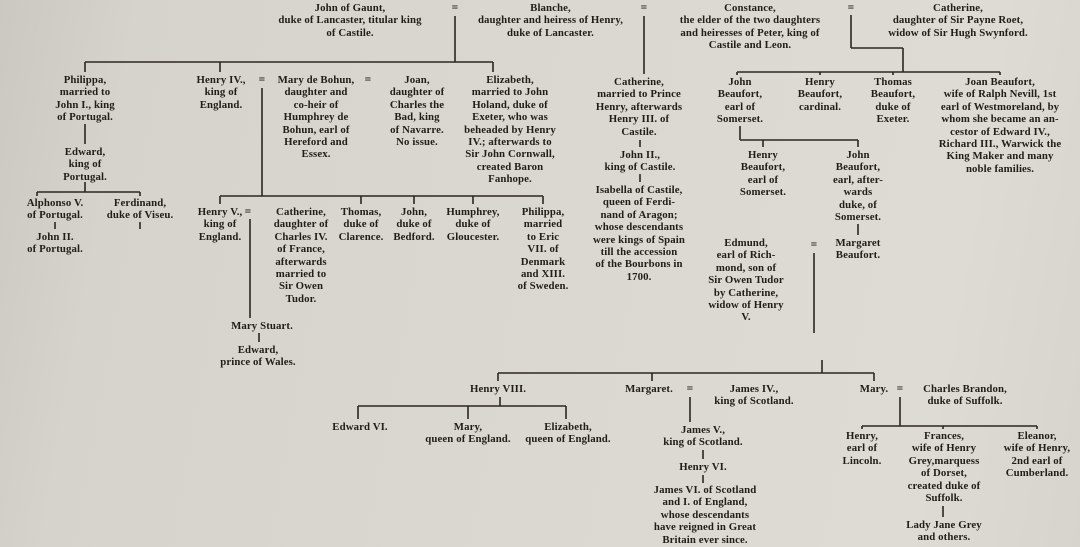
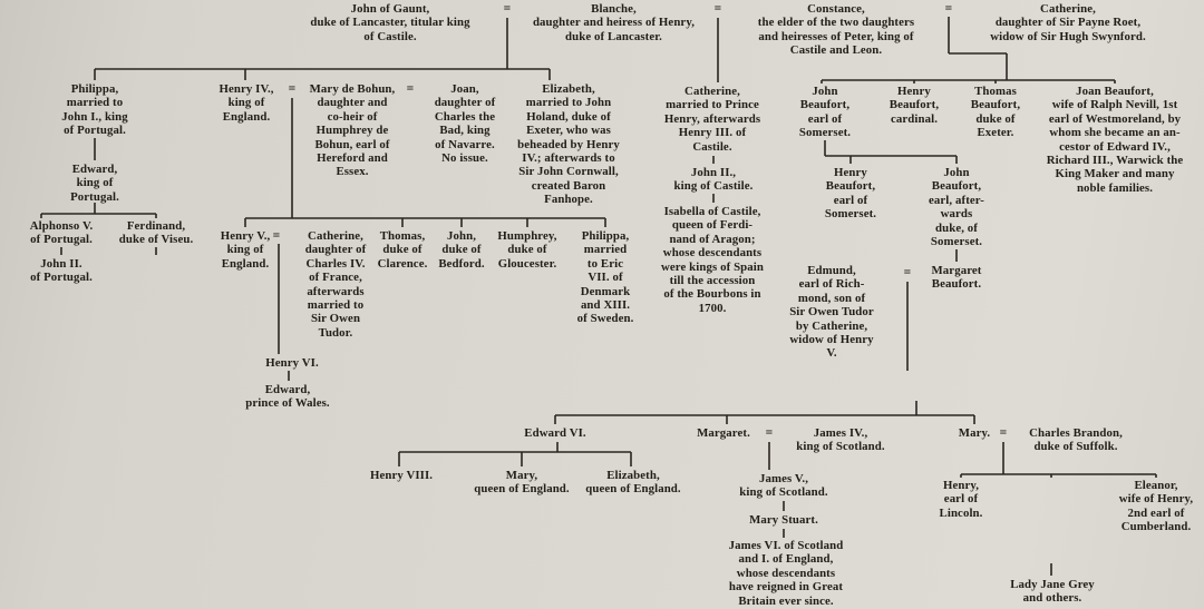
  John of Gaunt,
  duke of Lancaster, titular king
  of Castile.
  =
  Blanche,
  daughter and heiress of Henry,
  duke of Lancaster.
  =
  Constance,
  the elder of the two daughters
  and heiresses of Peter, king of
  Castile and Leon.
  =
  Catherine,
  daughter of Sir Payne Roet,
  widow of Sir Hugh Swynford.
  Philippa,
  married to
  John I., king
  of Portugal.
  Henry IV.,
  king of
  England.
  =
  Mary de Bohun,
  daughter and
  co-heir of
  Humphrey de
  Bohun, earl of
  Hereford and
  Essex.
  =
  Joan,
  daughter of
  Charles the
  Bad, king
  of Navarre.
  No issue.
  Elizabeth,
  married to John
  Holand, duke of
  Exeter, who was
  beheaded by Henry
  IV.; afterwards to
  Sir John Cornwall,
  created Baron
  Fanhope.
  Catherine,
  married to Prince
  Henry, afterwards
  Henry III. of
  Castile.
  John
  Beaufort,
  earl of
  Somerset.
  Henry
  Beaufort,
  cardinal.
  Thomas
  Beaufort,
  duke of
  Exeter.
  Joan Beaufort,
  wife of Ralph Nevill, 1st
  earl of Westmoreland, by
  whom she became an an-
  cestor of Edward IV.,
  Richard III., Warwick the
  King Maker and many
  noble families.
  Edward,
  king of
  Portugal.
  Alphonso V.
  of Portugal.
  Ferdinand,
  duke of Viseu.
  John II.
  of Portugal.
  Henry V.,
  king of
  England.
  =
  Catherine,
  daughter of
  Charles IV.
  of France,
  afterwards
  married to
  Sir Owen
  Tudor.
  Thomas,
  duke of
  Clarence.
  John,
  duke of
  Bedford.
  Humphrey,
  duke of
  Gloucester.
  Philippa,
  married
  to Eric
  VII. of
  Denmark
  and XIII.
  of Sweden.
  John II.,
  king of Castile.
  Isabella of Castile,
  queen of Ferdi-
  nand of Aragon;
  whose descendants
  were kings of Spain
  till the accession
  of the Bourbons in
  1700.
  Henry
  Beaufort,
  earl of
  Somerset.
  John
  Beaufort,
  earl, after-
  wards
  duke, of
  Somerset.
  Edmund,
  earl of Rich-
  mond, son of
  Sir Owen Tudor
  by Catherine,
  widow of Henry
  V.
  =
  Margaret
  Beaufort.
- Mary Stuart.
+ Henry VI.
  Edward,
  prince of Wales.
- Henry VIII.
+ Edward VI.
  Margaret.
  =
  James IV.,
  king of Scotland.
  Mary.
  =
  Charles Brandon,
  duke of Suffolk.
- Edward VI.
+ Henry VIII.
  Mary,
  queen of England.
  Elizabeth,
  queen of England.
  James V.,
  king of Scotland.
- Henry VI.
+ Mary Stuart.
  James VI. of Scotland
  and I. of England,
  whose descendants
  have reigned in Great
  Britain ever since.
  Henry,
  earl of
  Lincoln.
- Frances,
- wife of Henry
- Grey,marquess
- of Dorset,
- created duke of
- Suffolk.
  Lady Jane Grey
  and others.
  Eleanor,
  wife of Henry,
  2nd earl of
  Cumberland.
